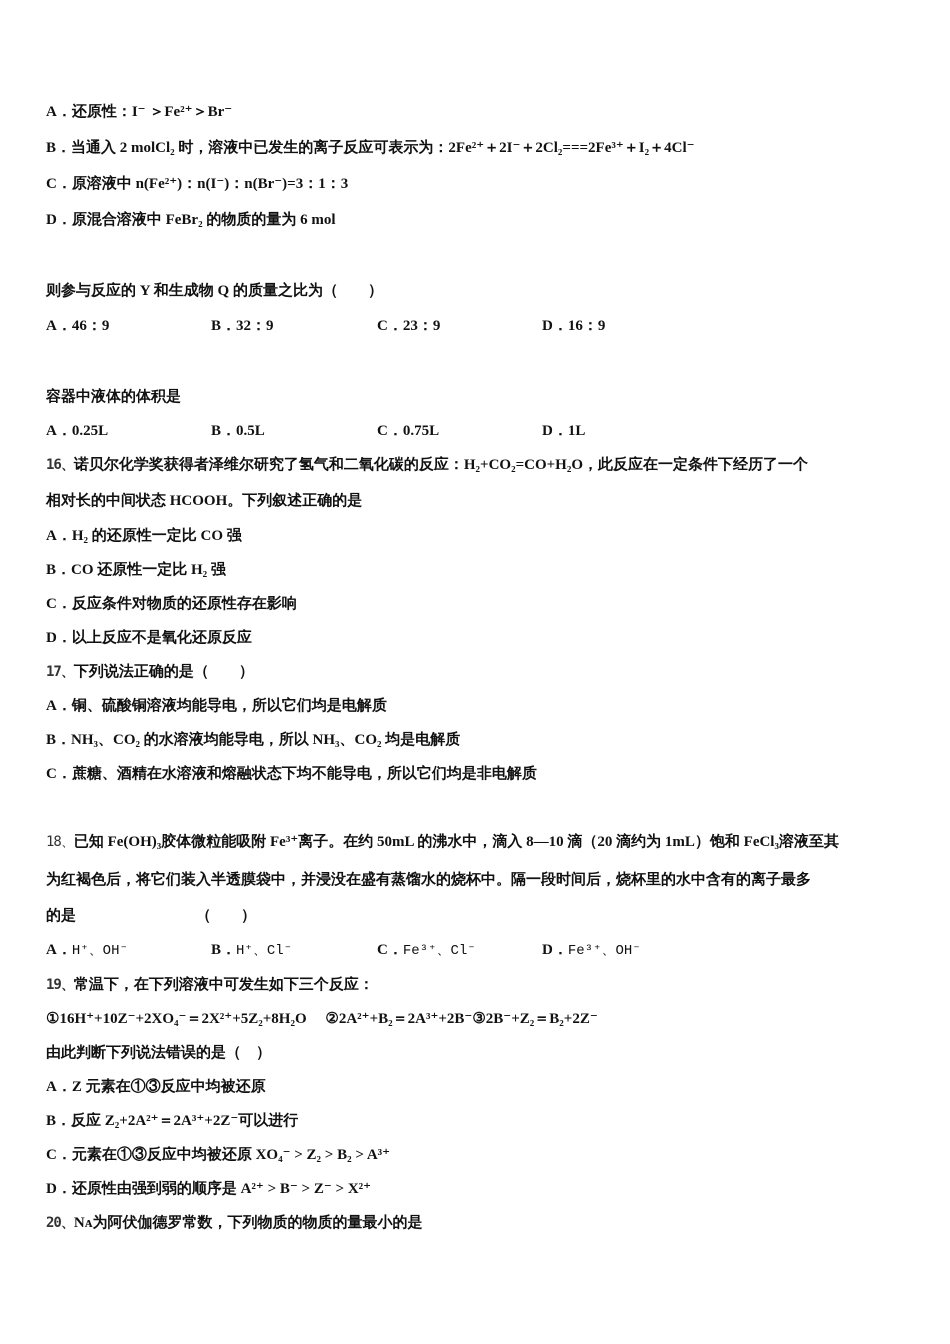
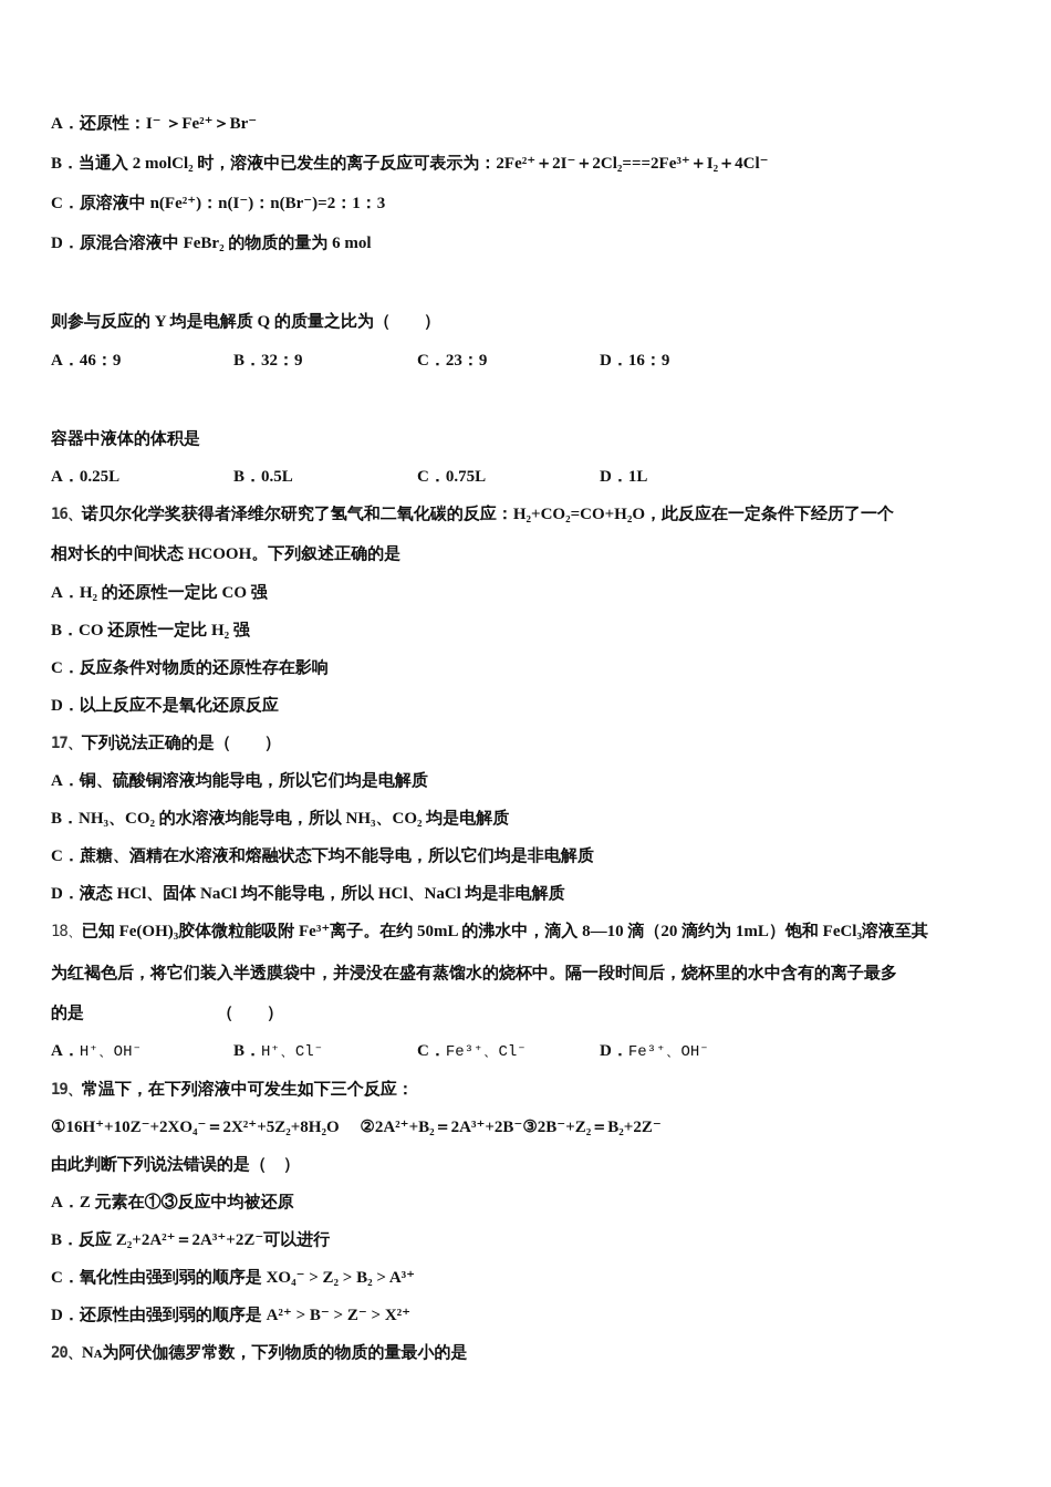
  A．还原性：I⁻ ＞Fe²⁺＞Br⁻
  B．当通入 2 molCl₂ 时，溶液中已发生的离子反应可表示为：2Fe²⁺＋2I⁻＋2Cl₂===2Fe³⁺＋I₂＋4Cl⁻
- C．原溶液中 n(Fe²⁺)：n(I⁻)：n(Br⁻)=3：1：3
+ C．原溶液中 n(Fe²⁺)：n(I⁻)：n(Br⁻)=2：1：3
  D．原混合溶液中 FeBr₂ 的物质的量为 6 mol
- 则参与反应的 Y 和生成物 Q 的质量之比为（ ）
+ 则参与反应的 Y 均是电解质 Q 的质量之比为（ ）
  A．46：9
  B．32：9
  C．23：9
  D．16：9
  容器中液体的体积是
  A．0.25L
  B．0.5L
  C．0.75L
  D．1L
  16、诺贝尔化学奖获得者泽维尔研究了氢气和二氧化碳的反应：H₂+CO₂=CO+H₂O，此反应在一定条件下经历了一个
  相对长的中间状态 HCOOH。下列叙述正确的是
  A．H₂ 的还原性一定比 CO 强
  B．CO 还原性一定比 H₂ 强
  C．反应条件对物质的还原性存在影响
  D．以上反应不是氧化还原反应
  17、下列说法正确的是（ ）
  A．铜、硫酸铜溶液均能导电，所以它们均是电解质
  B．NH₃、CO₂ 的水溶液均能导电，所以 NH₃、CO₂ 均是电解质
  C．蔗糖、酒精在水溶液和熔融状态下均不能导电，所以它们均是非电解质
+ D．液态 HCl、固体 NaCl 均不能导电，所以 HCl、NaCl 均是非电解质
  18、已知 Fe(OH)₃胶体微粒能吸附 Fe³⁺离子。在约 50mL 的沸水中，滴入 8—10 滴（20 滴约为 1mL）饱和 FeCl₃溶液至其
  为红褐色后，将它们装入半透膜袋中，并浸没在盛有蒸馏水的烧杯中。隔一段时间后，烧杯里的水中含有的离子最多
  的是 （ ）
  A．H⁺、OH⁻
  B．H⁺、Cl⁻
  C．Fe³⁺、Cl⁻
  D．Fe³⁺、OH⁻
  19、常温下，在下列溶液中可发生如下三个反应：
  ①16H⁺+10Z⁻+2XO₄⁻＝2X²⁺+5Z₂+8H₂O ②2A²⁺+B₂＝2A³⁺+2B⁻③2B⁻+Z₂＝B₂+2Z⁻
  由此判断下列说法错误的是（ ）
  A．Z 元素在①③反应中均被还原
  B．反应 Z₂+2A²⁺＝2A³⁺+2Z⁻可以进行
- C．元素在①③反应中均被还原 XO₄⁻ > Z₂ > B₂ > A³⁺
+ C．氧化性由强到弱的顺序是 XO₄⁻ > Z₂ > B₂ > A³⁺
  D．还原性由强到弱的顺序是 A²⁺ > B⁻ > Z⁻ > X²⁺
  20、Nᴀ为阿伏伽德罗常数，下列物质的物质的量最小的是
